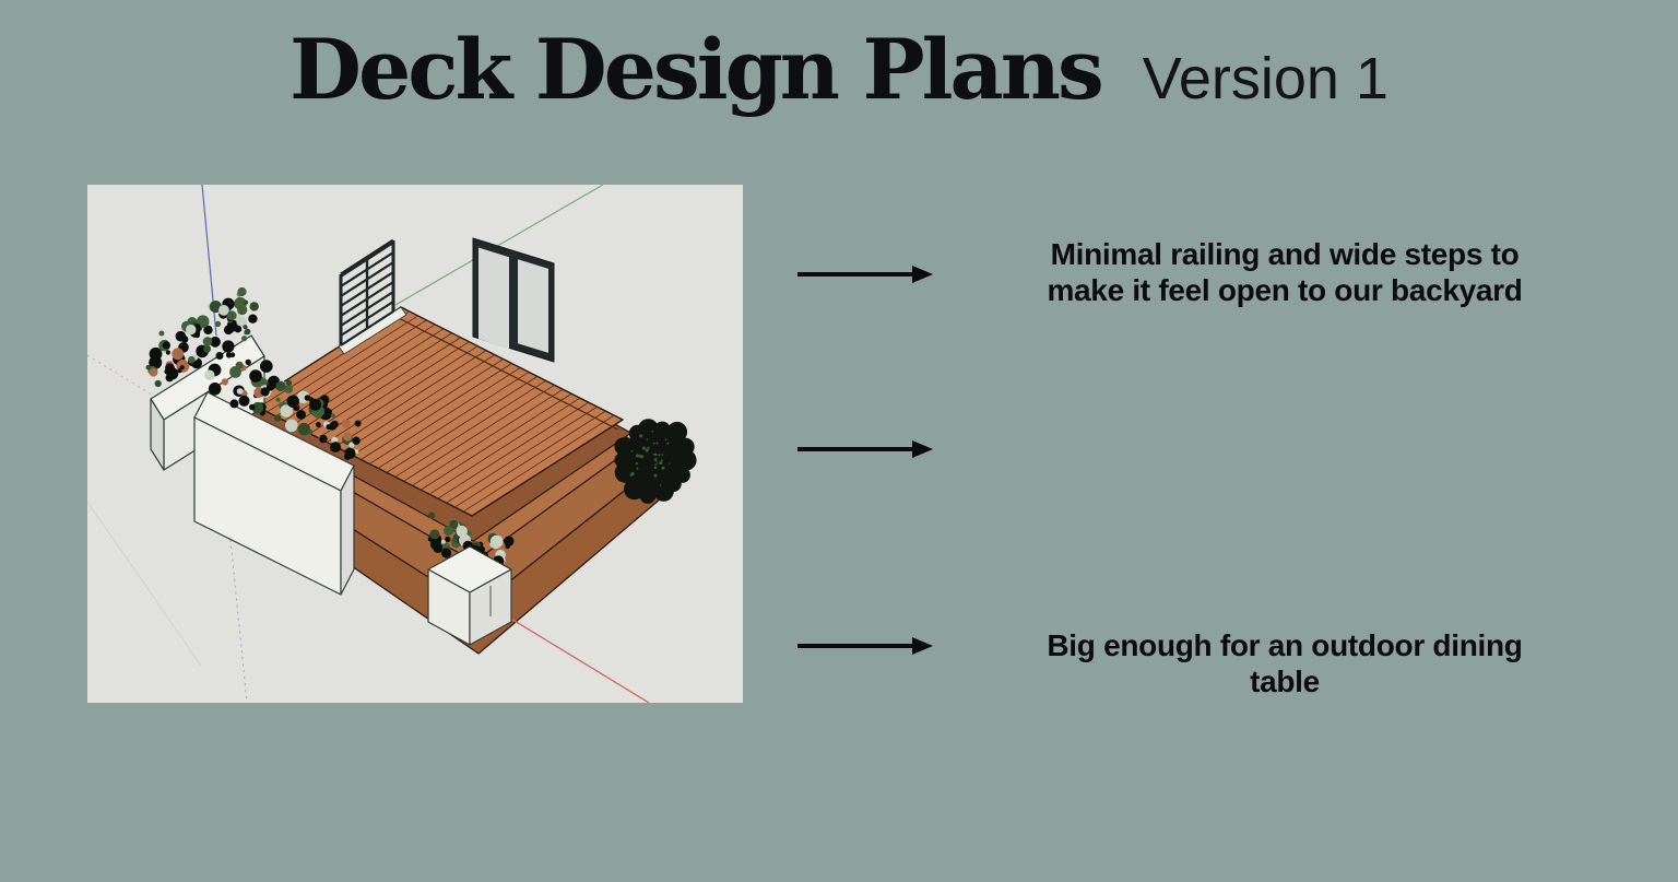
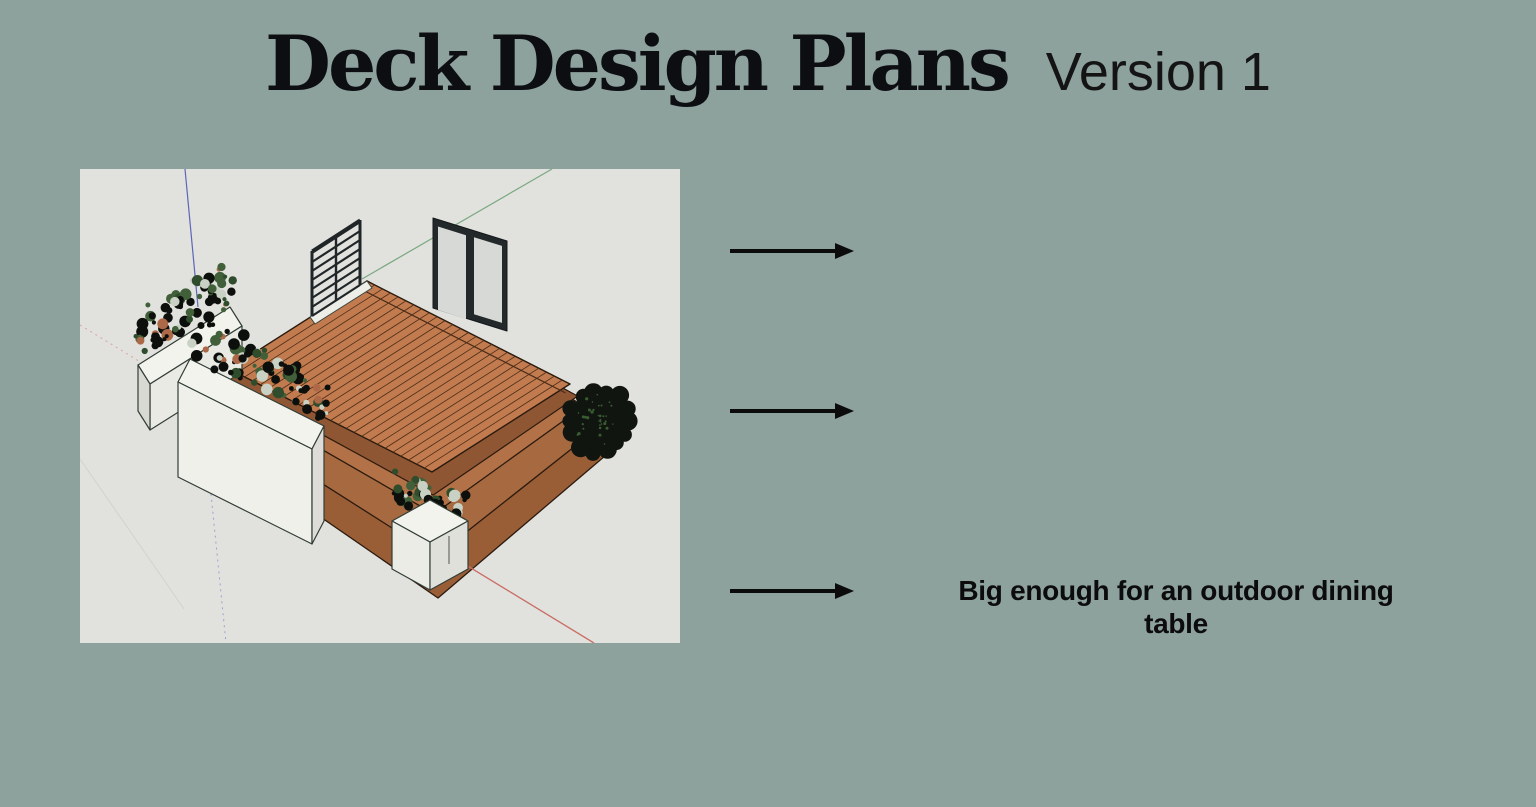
  Deck Design Plans
  Version 1
- Minimal railing and wide steps to
- make it feel open to our backyard
  Big enough for an outdoor dining
  table
